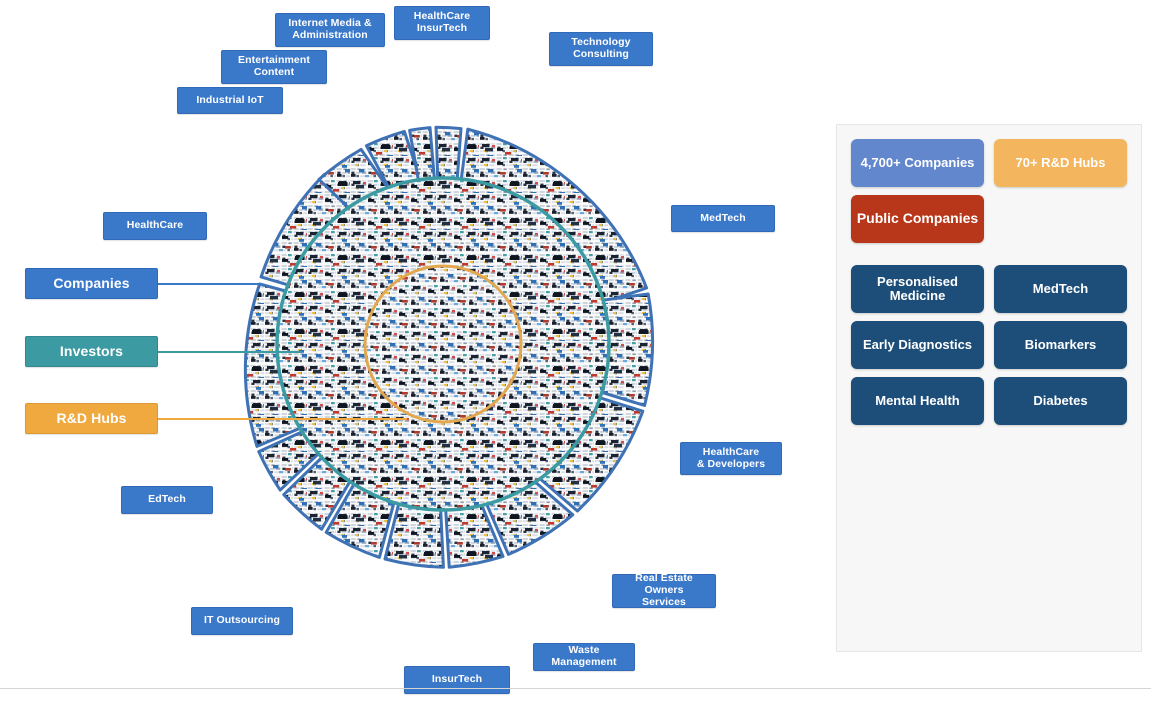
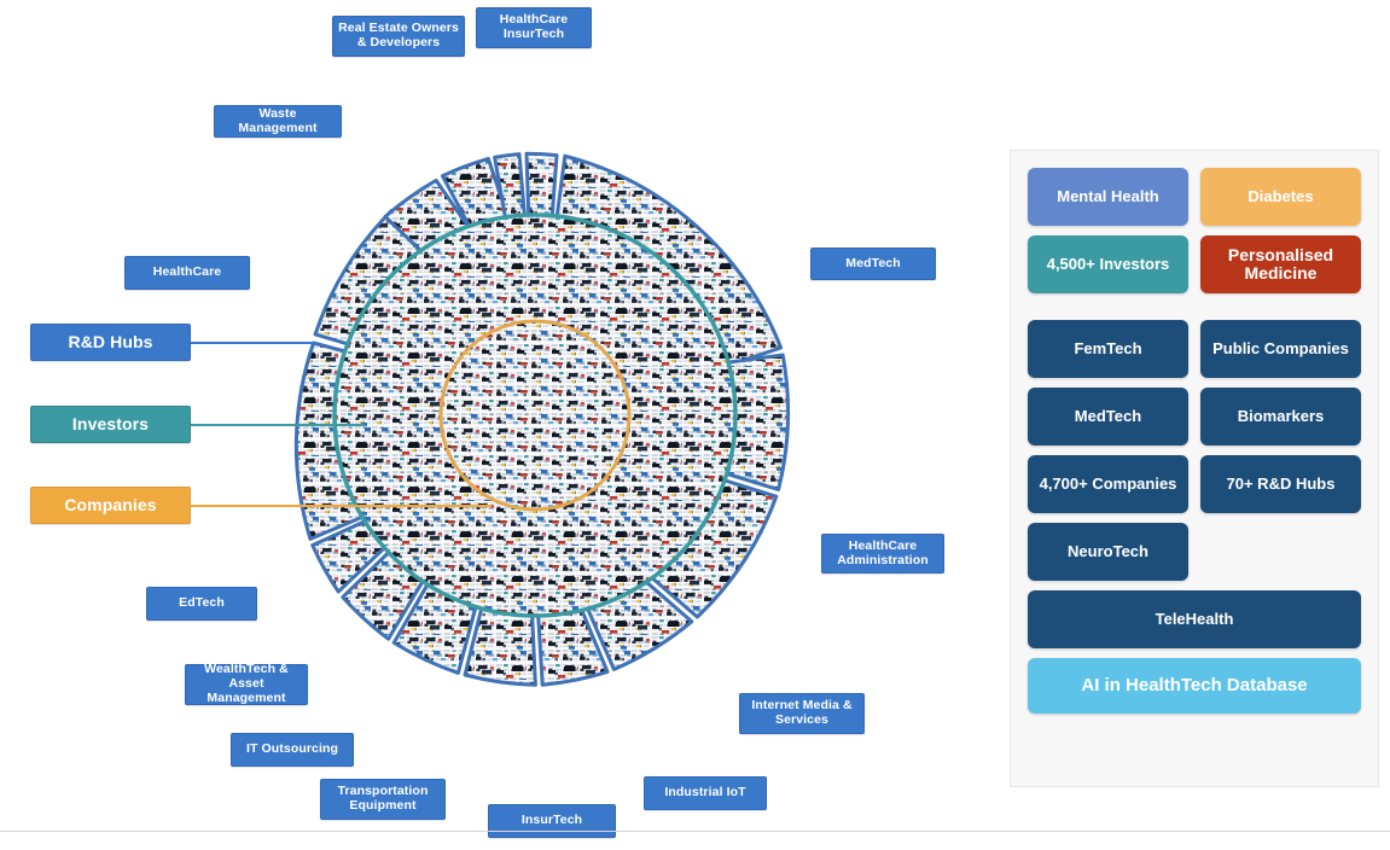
- Companies
+ R&D Hubs
  Investors
- R&D Hubs
+ Companies
- Internet Media &
+ Real Estate Owners
- Administration
+ & Developers
  HealthCare
  InsurTech
- Technology
- Consulting
- Entertainment
- Content
- Industrial IoT
+ Waste Management
  HealthCare
  MedTech
  HealthCare
- & Developers
+ Administration
  EdTech
+ WealthTech &
+ Asset Management
  IT Outsourcing
- Real Estate Owners
+ Internet Media &
  Services
+ Transportation
+ Equipment
- Waste Management
+ Industrial IoT
  InsurTech
- 4,700+ Companies
+ Mental Health
- 70+ R&D Hubs
+ Diabetes
+ 4,500+ Investors
- Public Companies
+ Personalised Medicine
+ FemTech
- Personalised Medicine
+ Public Companies
  MedTech
- Early Diagnostics
  Biomarkers
- Mental Health
+ 4,700+ Companies
- Diabetes
+ 70+ R&D Hubs
+ NeuroTech
+ TeleHealth
+ AI in HealthTech Database
